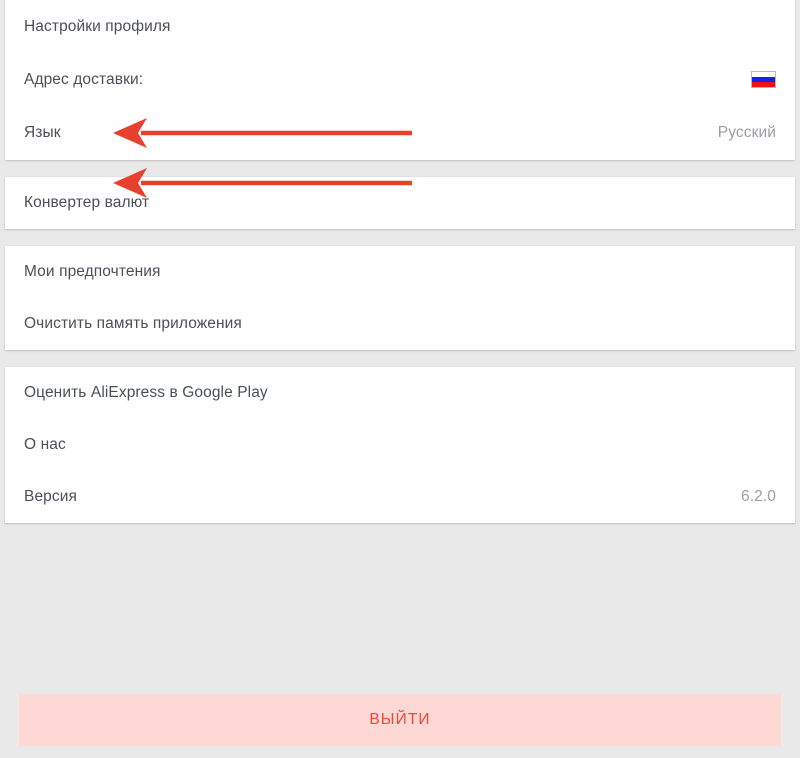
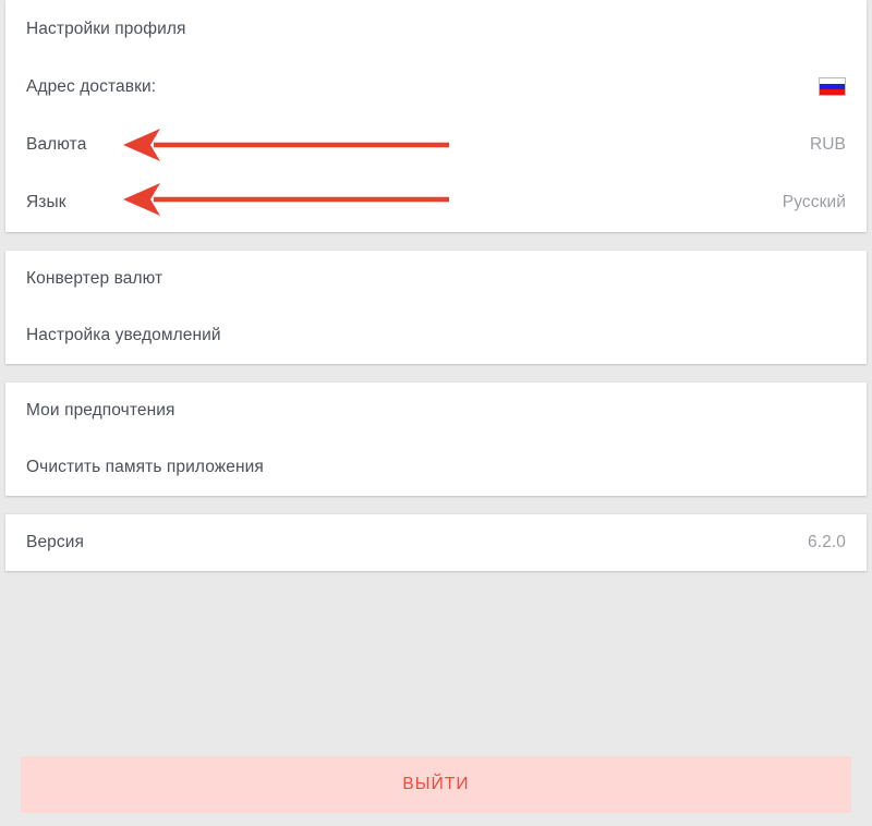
  Настройки профиля
  Адрес доставки:
+ Валюта
+ RUB
  Язык
  Русский
  Конвертер валют
+ Настройка уведомлений
  Мои предпочтения
  Очистить память приложения
- Оценить AliExpress в Google Play
- О нас
  Версия
  6.2.0
  ВЫЙТИ
